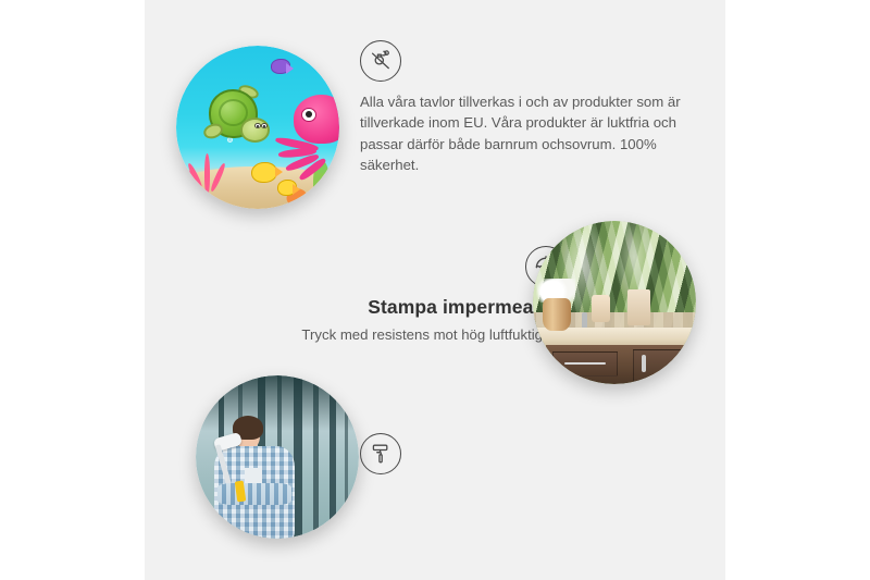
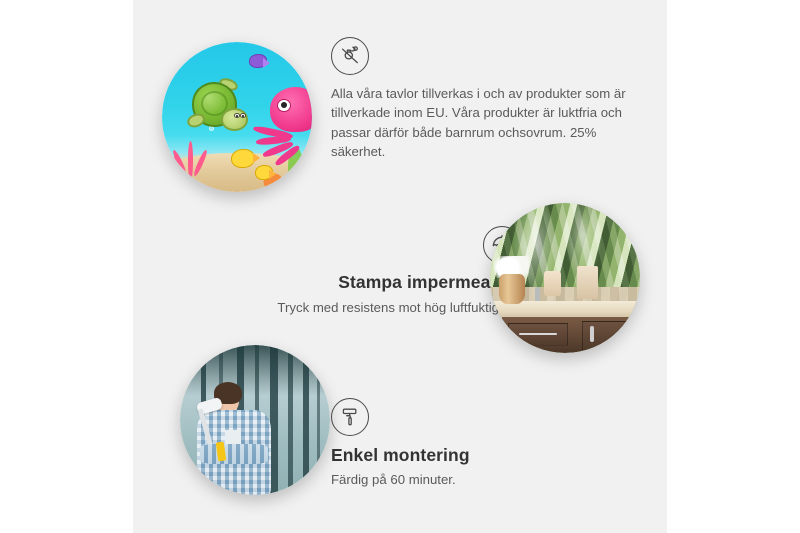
- Alla våra tavlor tillverkas i och av produkter som är tillverkade inom EU. Våra produkter är luktfria och passar därför både barnrum ochsovrum. 100% säkerhet.
+ Alla våra tavlor tillverkas i och av produkter som är tillverkade inom EU. Våra produkter är luktfria och passar därför både barnrum ochsovrum. 25% säkerhet.
  Stampa impermea
  Tryck med resistens mot hög luftfukt
+ Enkel montering
+ Färdig på 60 minuter.
